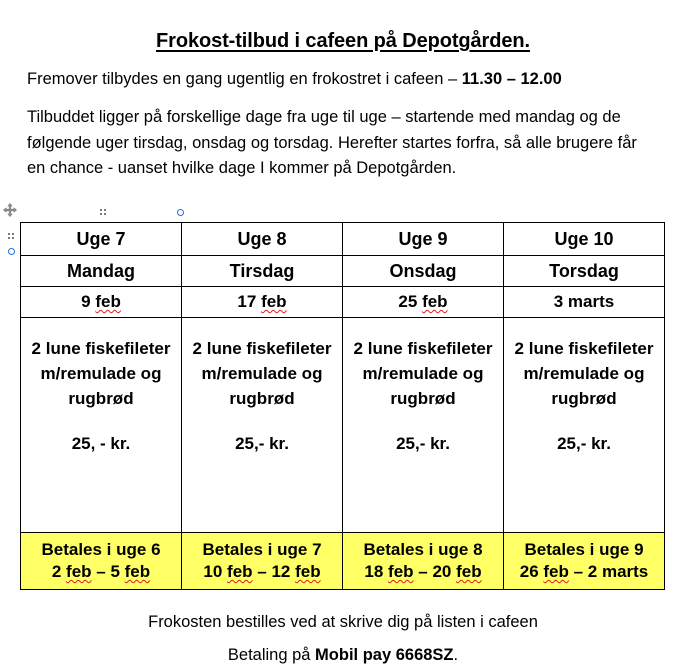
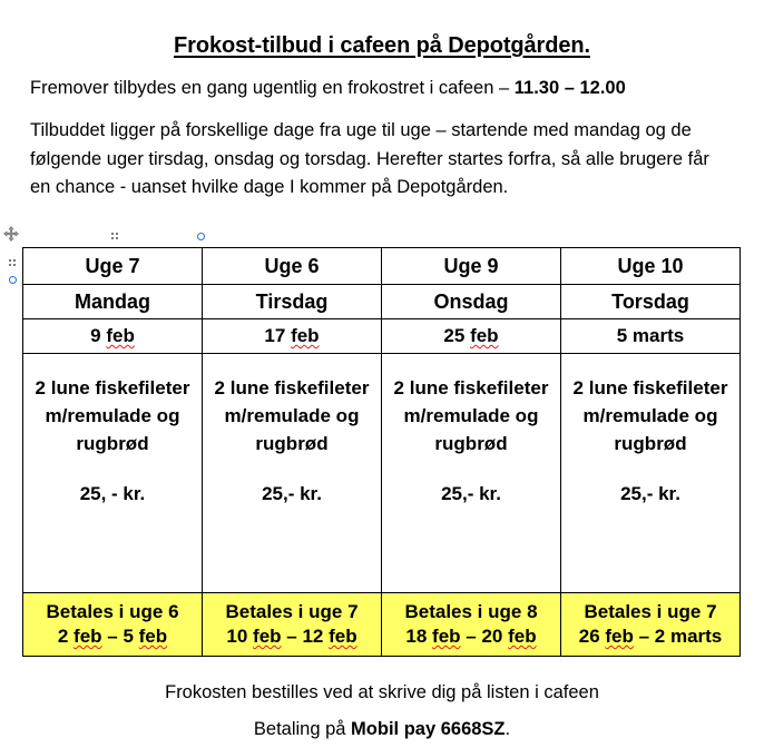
  Frokost-tilbud i cafeen på Depotgården.
  Fremover tilbydes en gang ugentlig en frokostret i cafeen – 11.30 – 12.00
  Tilbuddet ligger på forskellige dage fra uge til uge – startende med mandag og de følgende uger tirsdag, onsdag og torsdag. Herefter startes forfra, så alle brugere får en chance - uanset hvilke dage I kommer på Depotgården.
- Uge 7	Uge 8	Uge 9	Uge 10
+ Uge 7	Uge 6	Uge 9	Uge 10
  Mandag	Tirsdag	Onsdag	Torsdag
- 9 feb	17 feb	25 feb	3 marts
+ 9 feb	17 feb	25 feb	5 marts
  2 lune fiskefileter m/remulade og rugbrød 25, - kr.	2 lune fiskefileter m/remulade og rugbrød 25,- kr.	2 lune fiskefileter m/remulade og rugbrød 25,- kr.	2 lune fiskefileter m/remulade og rugbrød 25,- kr.
- Betales i uge 6 2 feb – 5 feb	Betales i uge 7 10 feb – 12 feb	Betales i uge 8 18 feb – 20 feb	Betales i uge 9 26 feb – 2 marts
+ Betales i uge 6 2 feb – 5 feb	Betales i uge 7 10 feb – 12 feb	Betales i uge 8 18 feb – 20 feb	Betales i uge 7 26 feb – 2 marts
  Frokosten bestilles ved at skrive dig på listen i cafeen
  Betaling på Mobil pay 6668SZ.
